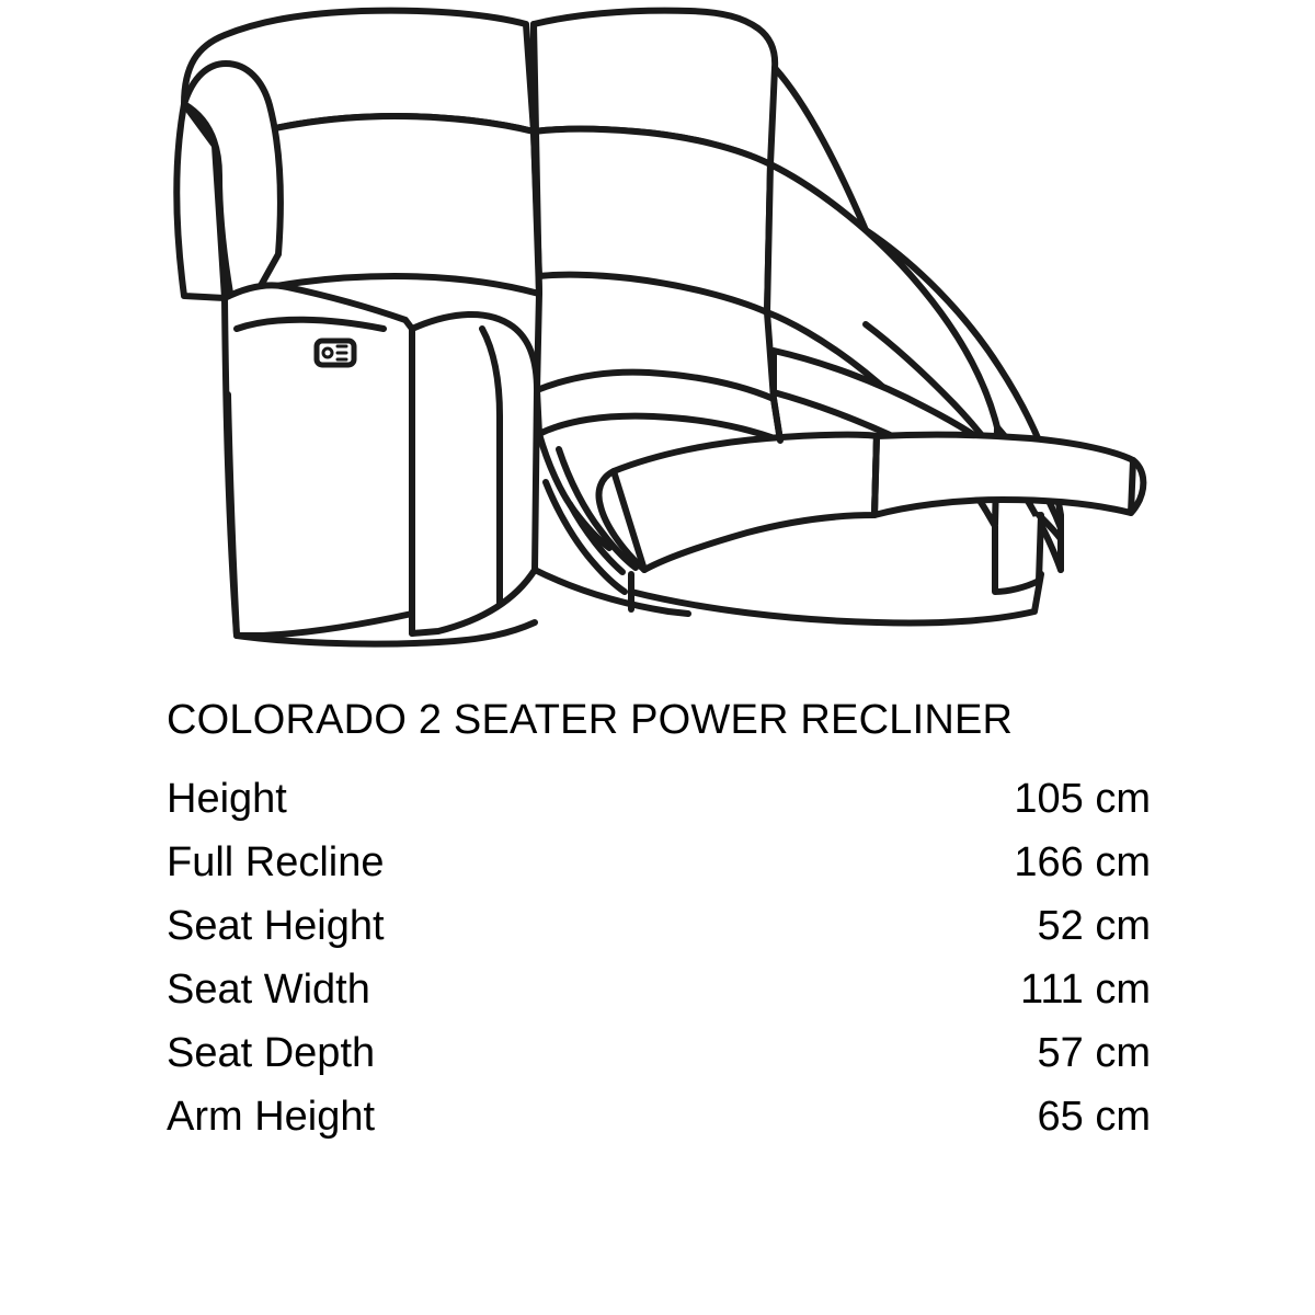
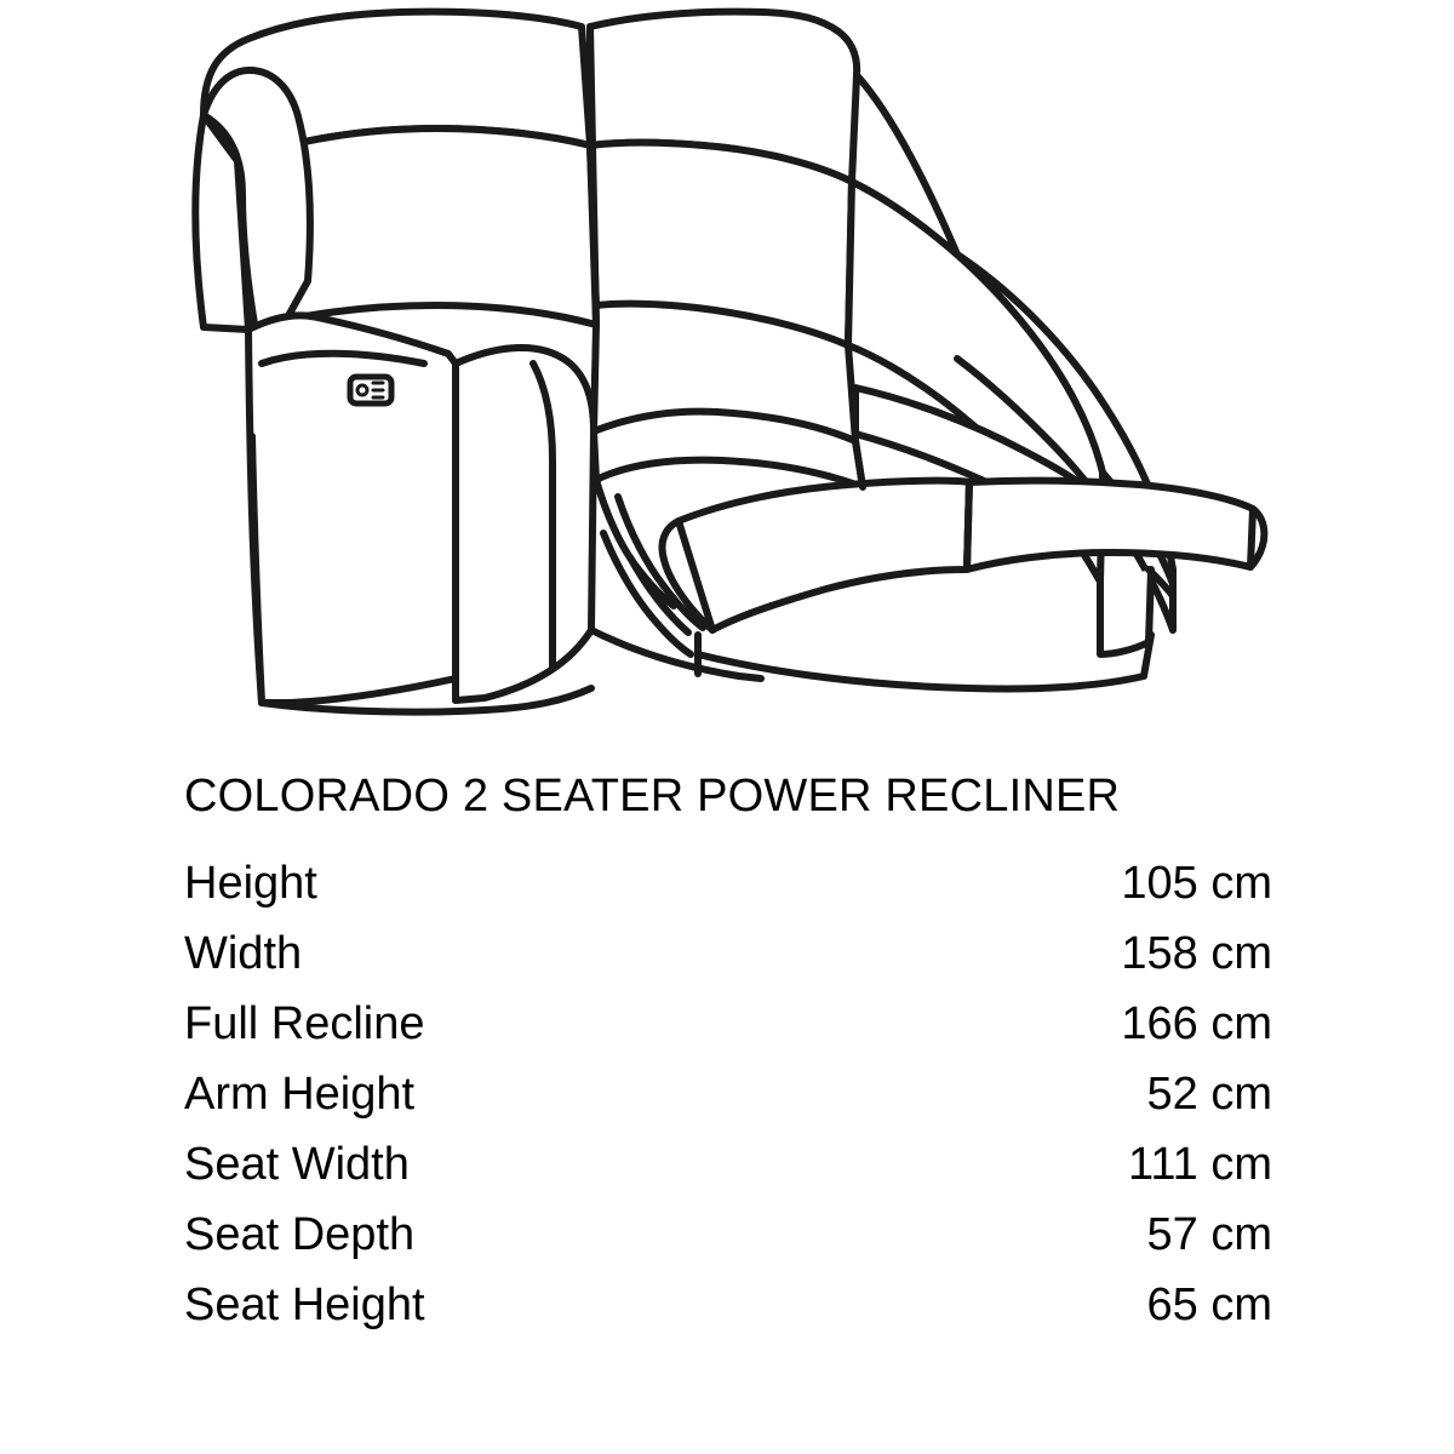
  COLORADO 2 SEATER POWER RECLINER
  Height
  105 cm
+ Width
+ 158 cm
  Full Recline
  166 cm
- Seat Height
+ Arm Height
  52 cm
  Seat Width
  111 cm
  Seat Depth
  57 cm
- Arm Height
+ Seat Height
  65 cm
